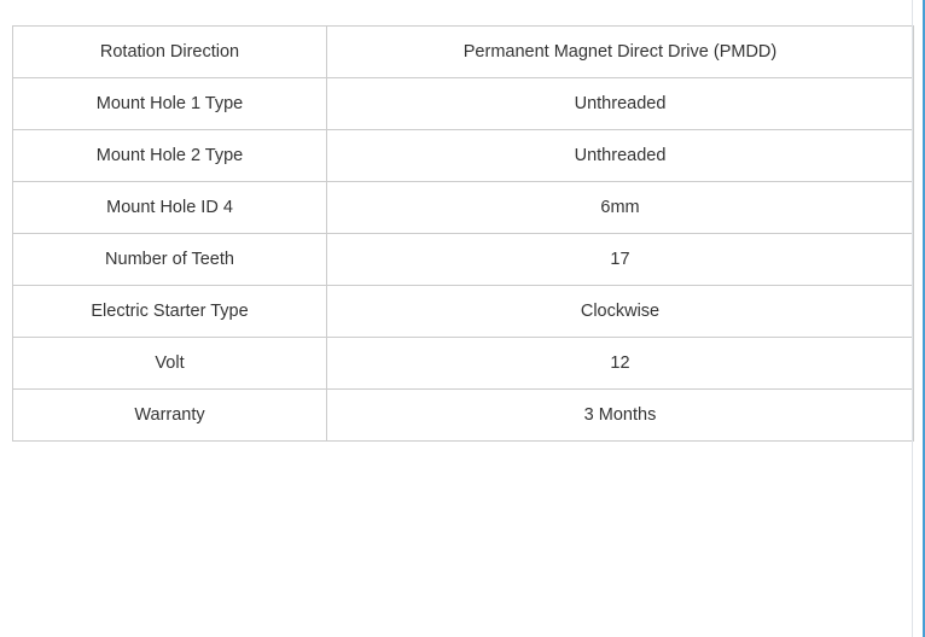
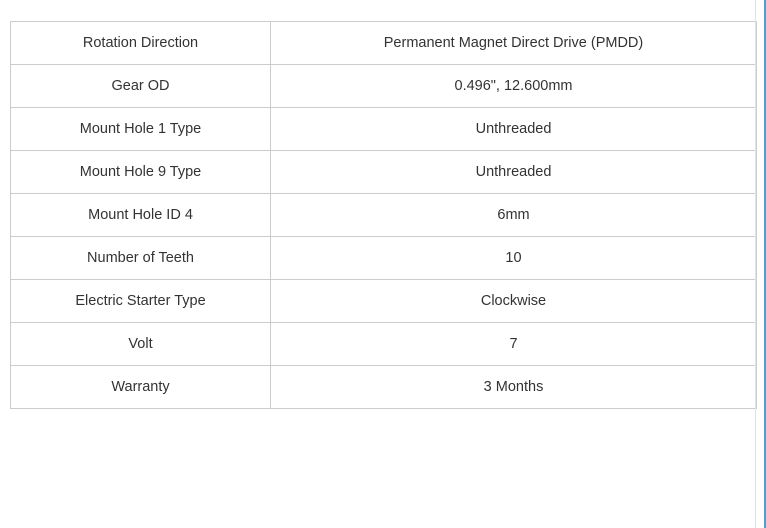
  Rotation Direction	Permanent Magnet Direct Drive (PMDD)
+ Gear OD	0.496", 12.600mm
  Mount Hole 1 Type	Unthreaded
- Mount Hole 2 Type	Unthreaded
+ Mount Hole 9 Type	Unthreaded
  Mount Hole ID 4	6mm
- Number of Teeth	17
+ Number of Teeth	10
  Electric Starter Type	Clockwise
- Volt	12
+ Volt	7
  Warranty	3 Months
